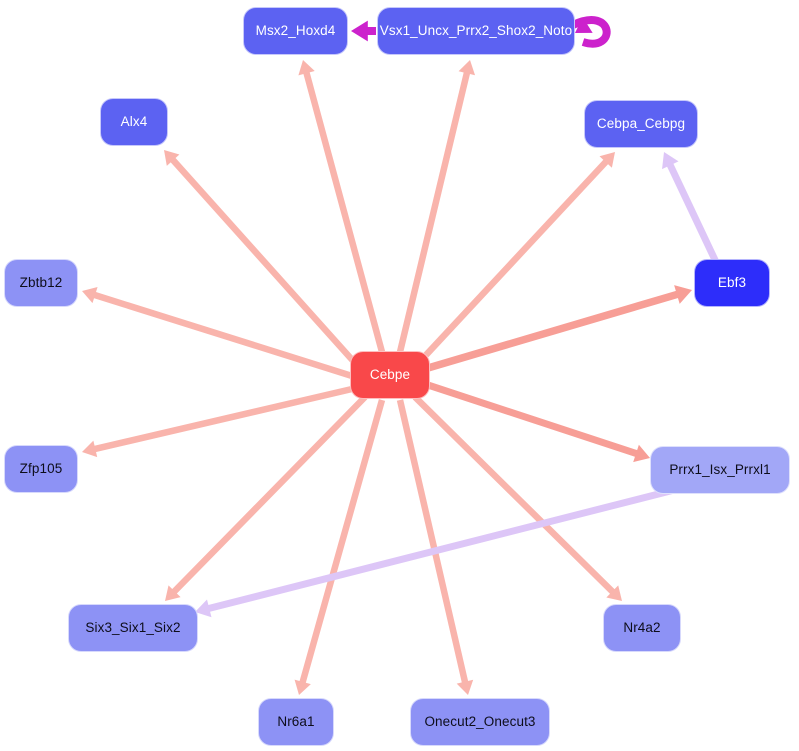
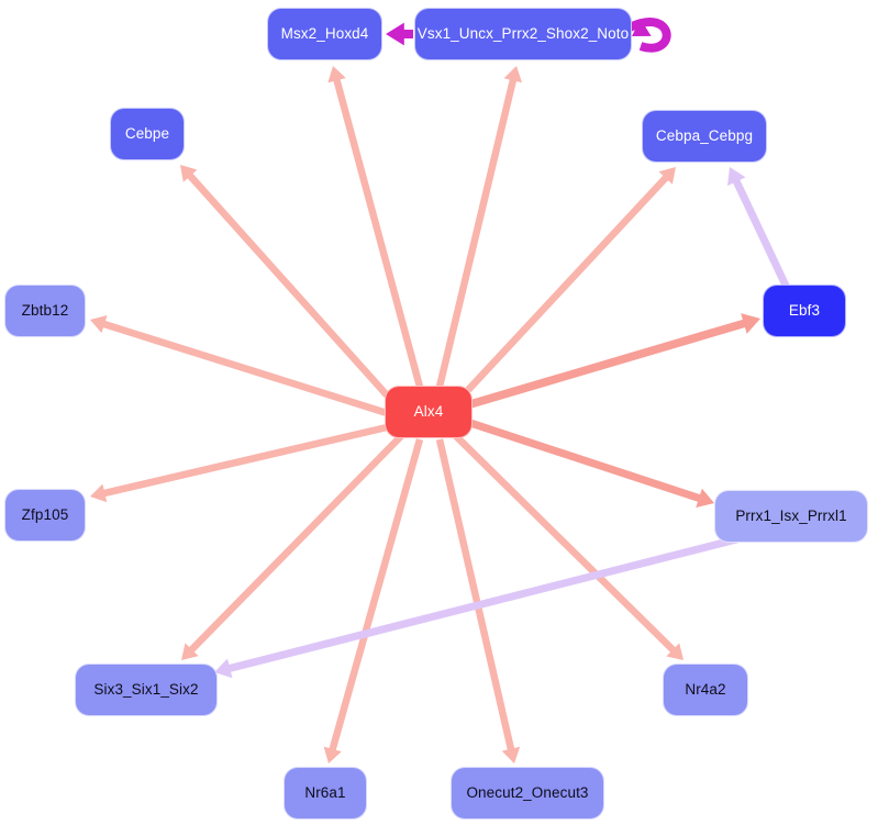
  Msx2_Hoxd4
  Vsx1_Uncx_Prrx2_Shox2_Noto
- Alx4
+ Cebpe
  Cebpa_Cebpg
  Zbtb12
  Ebf3
- Cebpe
+ Alx4
  Zfp105
  Prrx1_Isx_Prrxl1
  Six3_Six1_Six2
  Nr4a2
  Nr6a1
  Onecut2_Onecut3
